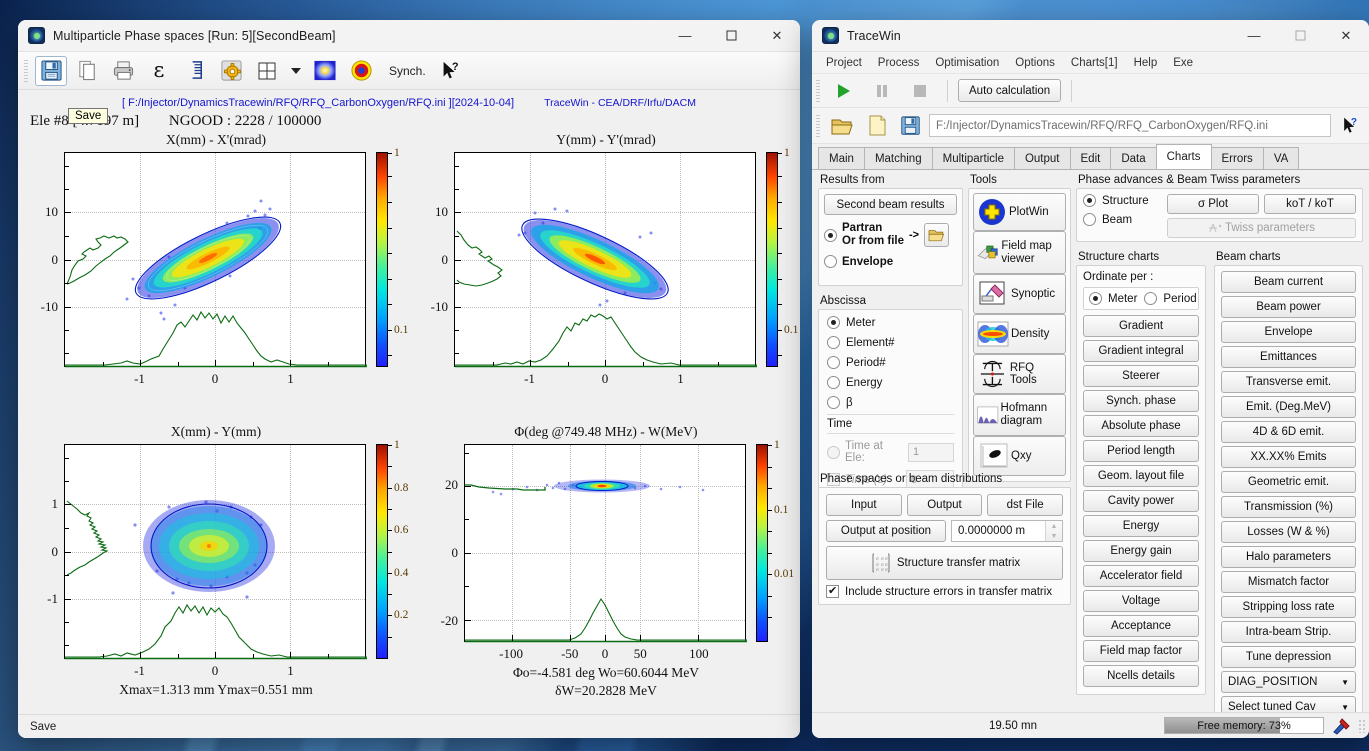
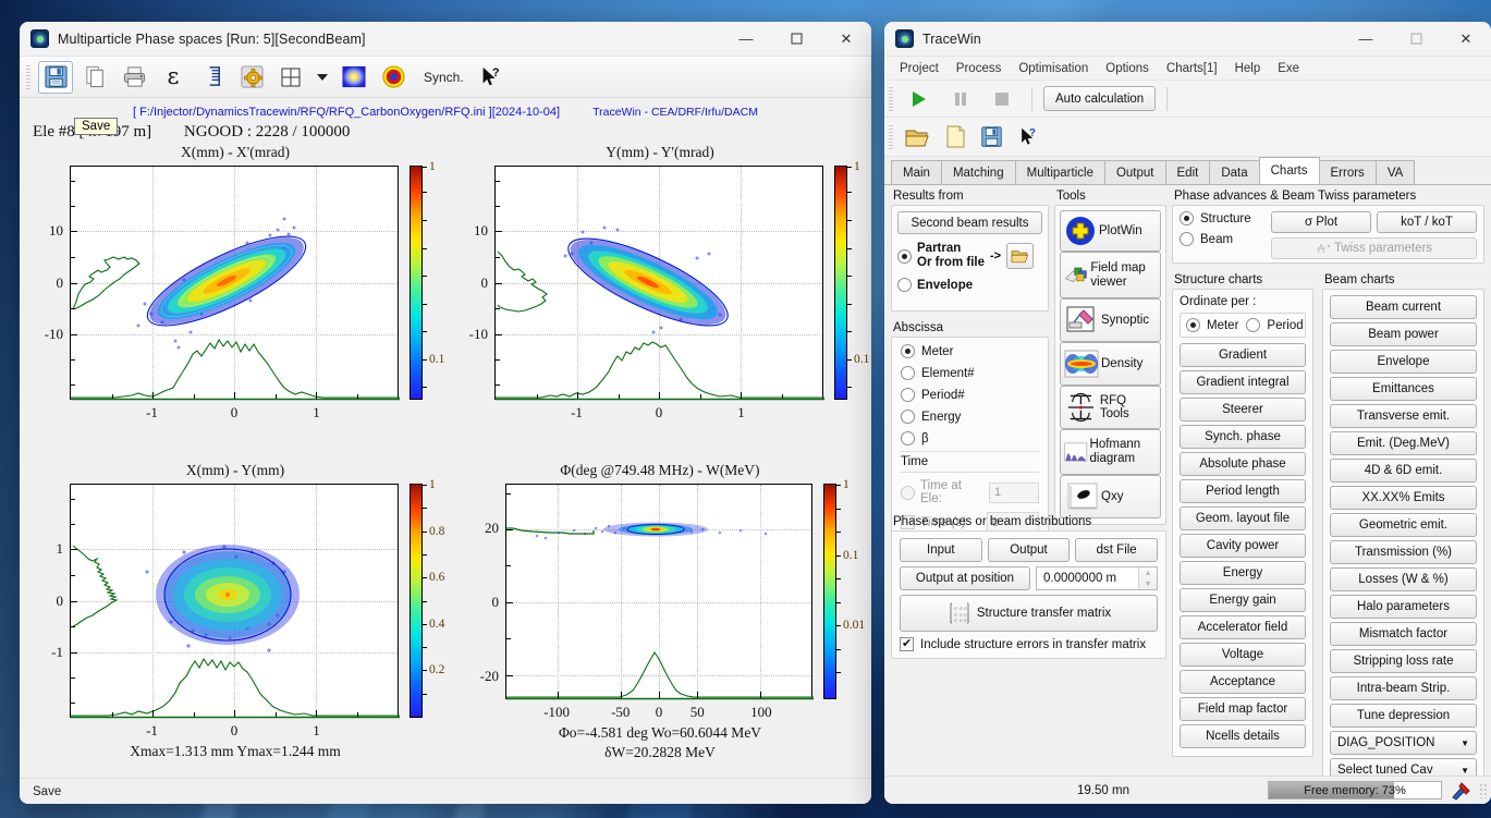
  Multiparticle Phase spaces [Run: 5][SecondBeam]
  —
  ✕
  ε
  Synch.
  ?
  Save
  [ F:/Injector/DynamicsTracewin/RFQ/RFQ_CarbonOxygen/RFQ.ini ][2024-10-04]
  TraceWin - CEA/DRF/Irfu/DACM
  Ele #87 m] NGOOD : 2228 / 100000
  X(mm) - X'(mrad)
  10
  0
  -10
  -1
  0
  1
  1
  0.1
  Y(mm) - Y'(mrad)
  10
  0
  -10
  -1
  0
  1
  1
  0.1
  X(mm) - Y(mm)
  1
  0
  -1
  -1
  0
  1
- Xmax=1.313 mm Ymax=0.551 mm
+ Xmax=1.313 mm Ymax=1.244 mm
  1
  0.8
  0.6
  0.4
  0.2
  Φ(deg @749.48 MHz) - W(MeV)
  20
  0
  -20
  -100
  -50
  0
  50
  100
  Φo=-4.581 deg Wo=60.6044 MeV
  δW=20.2828 MeV
  1
  0.1
  0.01
  Save
  TraceWin
  —
  ✕
  Project
  Process
  Optimisation
  Options
  Charts[1]
  Help
  Exe
  Auto calculation
- F:/Injector/DynamicsTracewin/RFQ/RFQ_CarbonOxygen/RFQ.ini
  ?
  Main
  Matching
  Multiparticle
  Output
  Edit
  Data
  Charts
  Errors
  VA
  Results from
  Second beam results
  Partran
  Or from file
  ->
  Envelope
  Abscissa
  Meter
  Element#
  Period#
  Energy
  β
  Time
  Time at Ele:
  1
  Time (s)
  0
  Tools
  PlotWin
  Field map viewer
  Synoptic
  Density
  RFQ Tools
  Hofmann diagram
  Qxy
  Phase spaces or beam distributions
  Input
  Output
  dst File
  Output at position
  0.0000000 m
  Structure transfer matrix
  Include structure errors in transfer matrix
  Phase advances & Beam Twiss parameters
  Structure
  Beam
  σ Plot
  koT / koT
  Twiss parameters
  Structure charts
  Ordinate per :
  Meter
  Period
  Gradient
  Gradient integral
  Steerer
  Synch. phase
  Absolute phase
  Period length
  Geom. layout file
  Cavity power
  Energy
  Energy gain
  Accelerator field
  Voltage
  Acceptance
  Field map factor
  Ncells details
  Beam charts
  Beam current
  Beam power
  Envelope
  Emittances
  Transverse emit.
  Emit. (Deg.MeV)
  4D & 6D emit.
  XX.XX% Emits
  Geometric emit.
  Transmission (%)
  Losses (W & %)
  Halo parameters
  Mismatch factor
  Stripping loss rate
  Intra-beam Strip.
  Tune depression
  DIAG_POSITION
  ▼
  Select tuned Cav
  ▼
  19.50 mn
  Free memory: 73%
